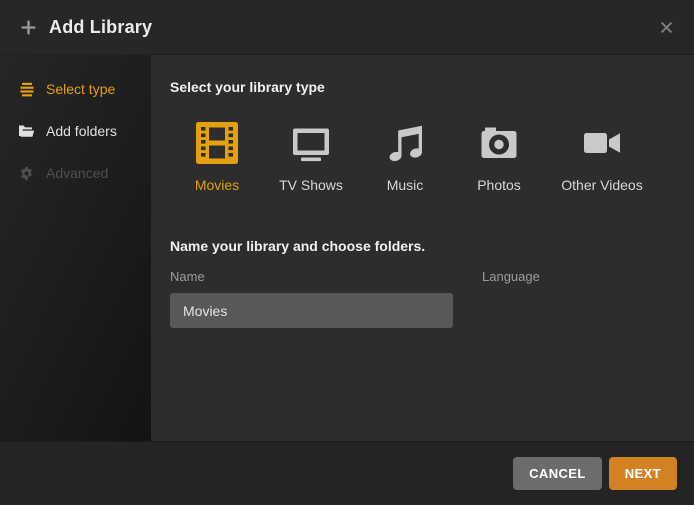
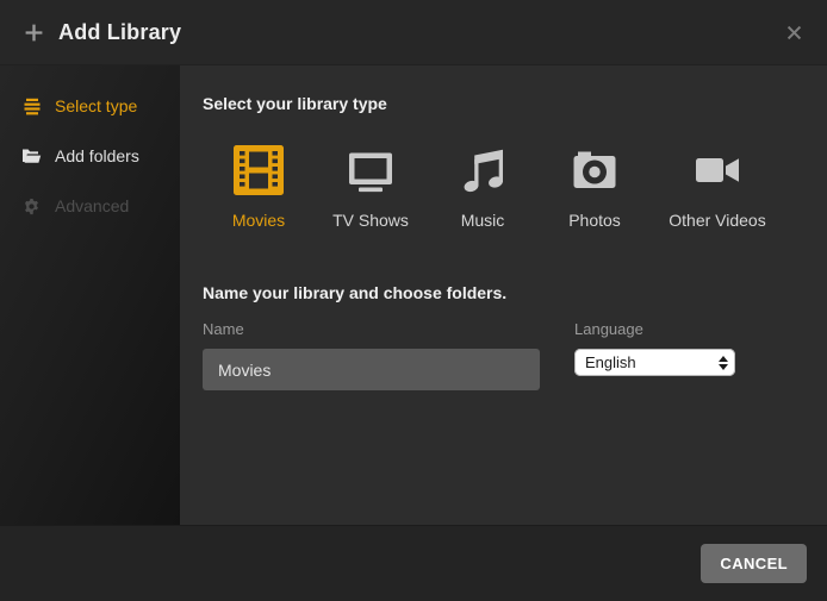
  Add Library
  Select type
  Add folders
  Advanced
  Select your library type
  Movies
  TV Shows
  Music
  Photos
  Other Videos
  Name your library and choose folders.
  Name
  Movies
  Language
+ English
  CANCEL
- NEXT
